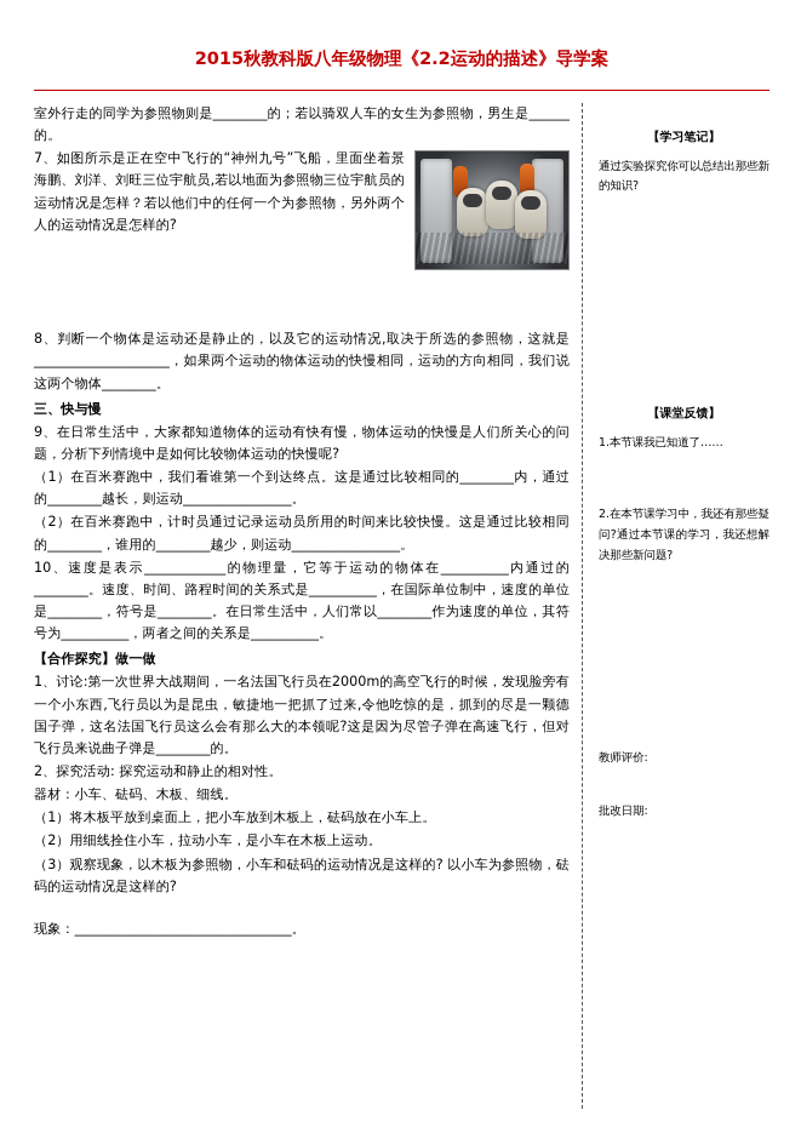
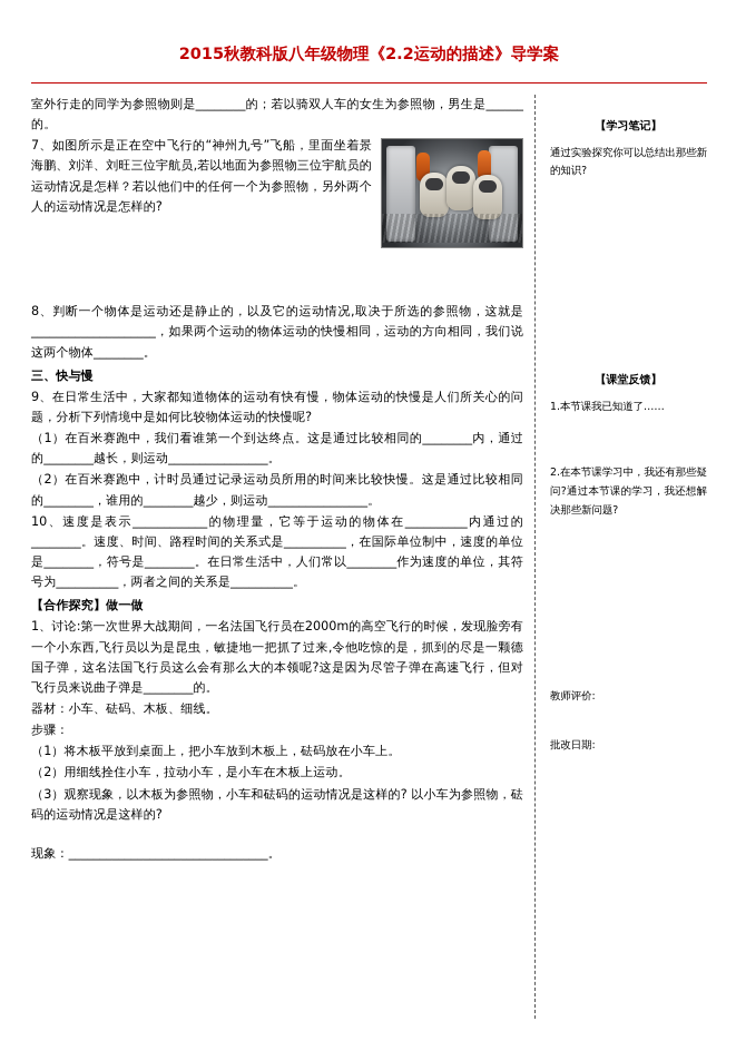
  2015秋教科版八年级物理《2.2运动的描述》导学案
  室外行走的同学为参照物则是________的；若以骑双人车的女生为参照物，男生是______的。
  7、如图所示是正在空中飞行的“神州九号”飞船，里面坐着景海鹏、刘洋、刘旺三位宇航员,若以地面为参照物三位宇航员的运动情况是怎样？若以他们中的任何一个为参照物，另外两个人的运动情况是怎样的?
  8、判断一个物体是运动还是静止的，以及它的运动情况,取决于所选的参照物，这就是____________________，如果两个运动的物体运动的快慢相同，运动的方向相同，我们说这两个物体________。
  三、快与慢
  9、在日常生活中，大家都知道物体的运动有快有慢，物体运动的快慢是人们所关心的问题，分析下列情境中是如何比较物体运动的快慢呢?
  （1）在百米赛跑中，我们看谁第一个到达终点。这是通过比较相同的________内，通过的________越长，则运动________________。
  （2）在百米赛跑中，计时员通过记录运动员所用的时间来比较快慢。这是通过比较相同的________，谁用的________越少，则运动________________。
  10、速度是表示____________的物理量，它等于运动的物体在__________内通过的________。速度、时间、路程时间的关系式是__________，在国际单位制中，速度的单位是________，符号是________。在日常生活中，人们常以________作为速度的单位，其符号为__________，两者之间的关系是__________。
  【合作探究】做一做
  1、讨论:第一次世界大战期间，一名法国飞行员在2000m的高空飞行的时候，发现脸旁有一个小东西,飞行员以为是昆虫，敏捷地一把抓了过来,令他吃惊的是，抓到的尽是一颗德国子弹，这名法国飞行员这么会有那么大的本领呢?这是因为尽管子弹在高速飞行，但对飞行员来说曲子弹是________的。
- 2、探究活动: 探究运动和静止的相对性。
  器材：小车、砝码、木板、细线。
+ 步骤：
  （1）将木板平放到桌面上，把小车放到木板上，砝码放在小车上。
  （2）用细线拴住小车，拉动小车，是小车在木板上运动。
  （3）观察现象，以木板为参照物，小车和砝码的运动情况是这样的? 以小车为参照物，砝码的运动情况是这样的?
  现象：________________________________。
  【学习笔记】
  通过实验探究你可以总结出那些新的知识?
  【课堂反馈】
  1.本节课我已知道了……
  2.在本节课学习中，我还有那些疑问?通过本节课的学习，我还想解决那些新问题?
  教师评价:
  批改日期:
